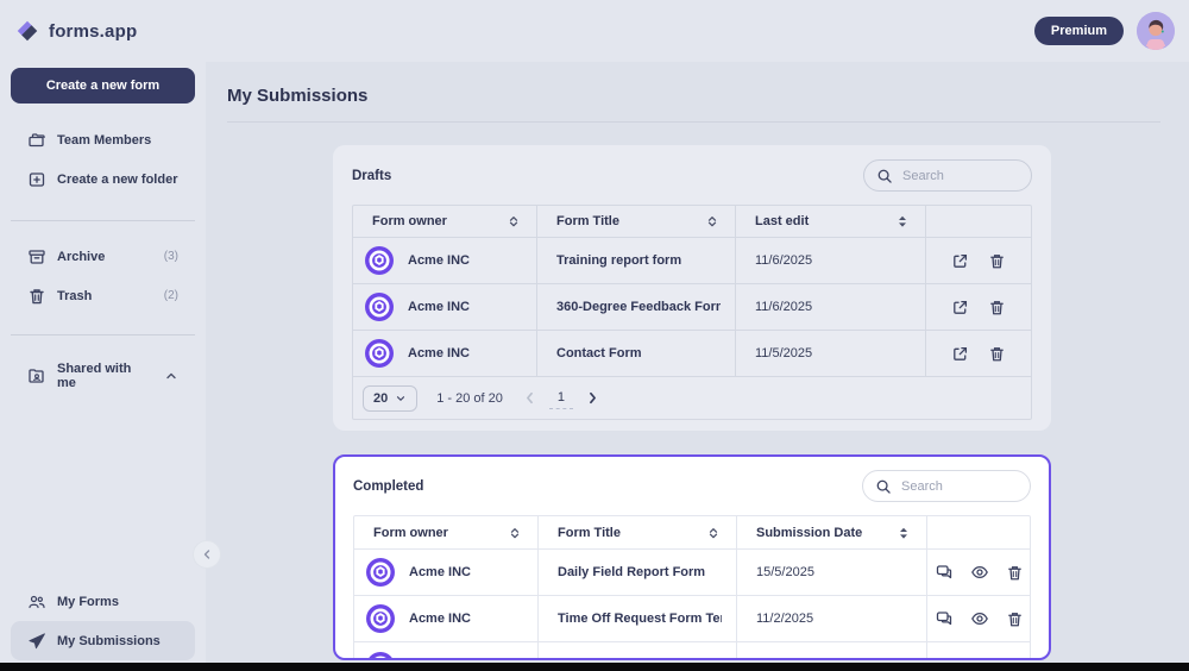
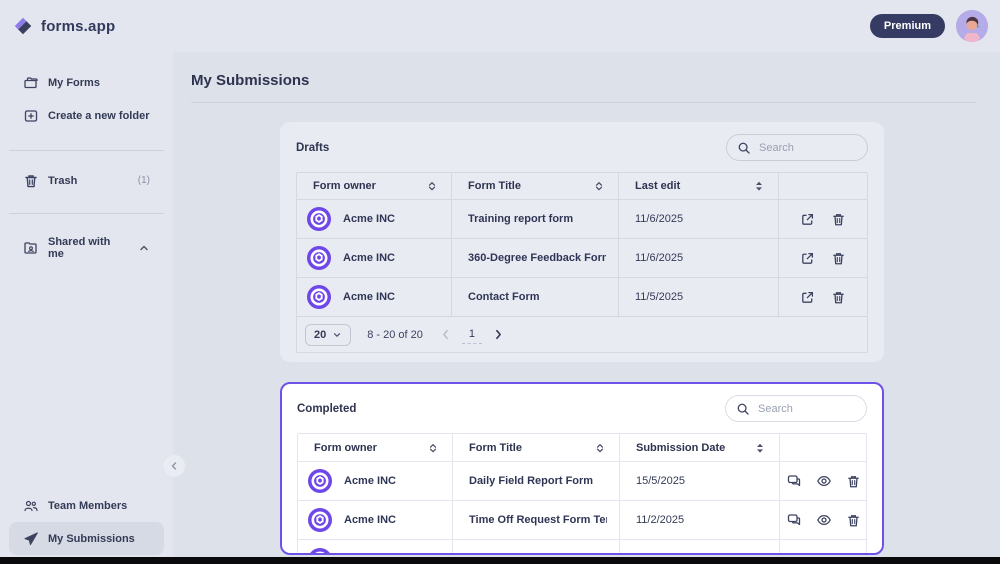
  forms.app
  Premium
- Create a new form
- Team Members
+ My Forms
  Create a new folder
- Archive
- (3)
  Trash
- (2)
+ (1)
  Shared with me
- My Forms
+ Team Members
  My Submissions
  My Submissions
  Drafts
  Search
  Form owner
  Form Title
  Last edit
  Acme INC
  Training report form
  11/6/2025
  Acme INC
  360-Degree Feedback For
  11/6/2025
  Acme INC
  Contact Form
  11/5/2025
  20
- 1 - 20 of 20
+ 8 - 20 of 20
  1
  Completed
  Search
  Form owner
  Form Title
  Submission Date
  Acme INC
  Daily Field Report Form
  15/5/2025
  Acme INC
  Time Off Request Form Te
  11/2/2025
